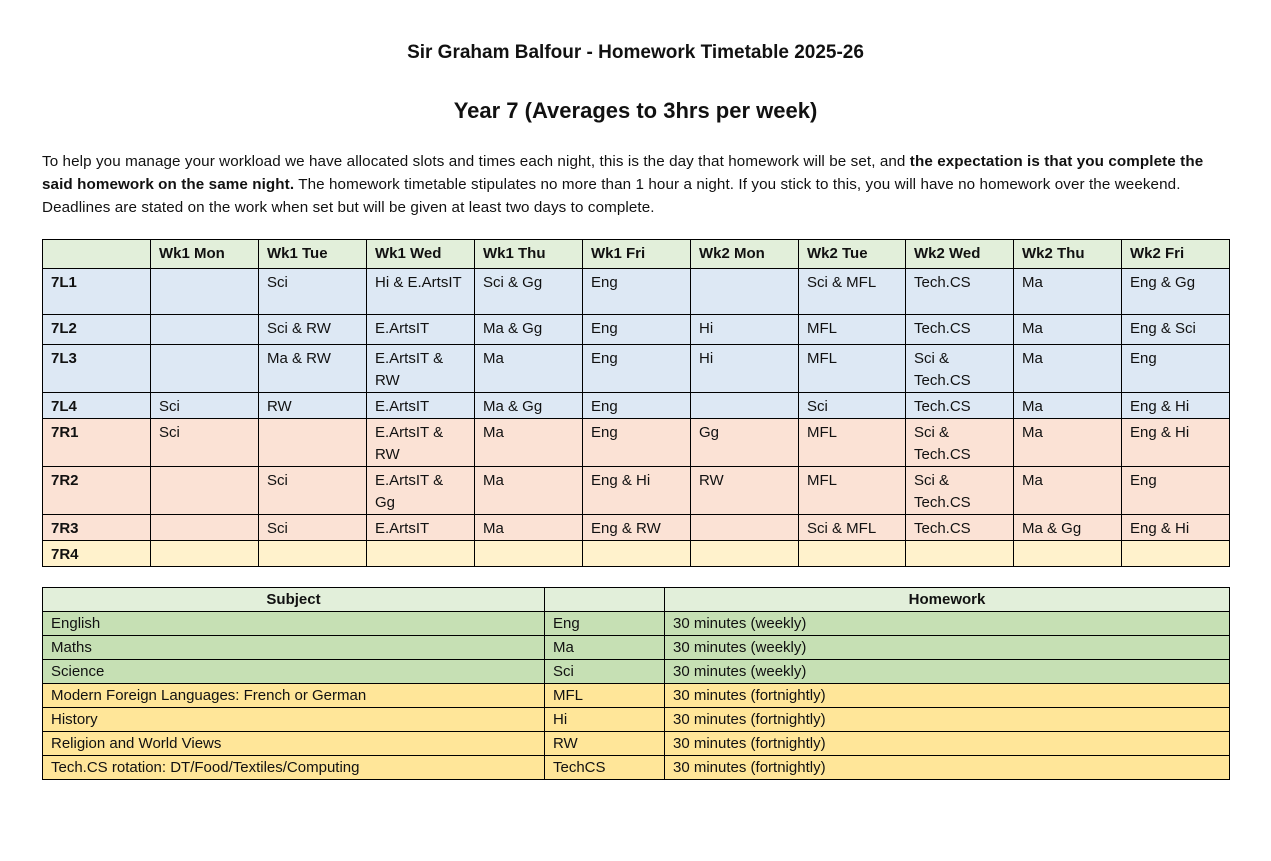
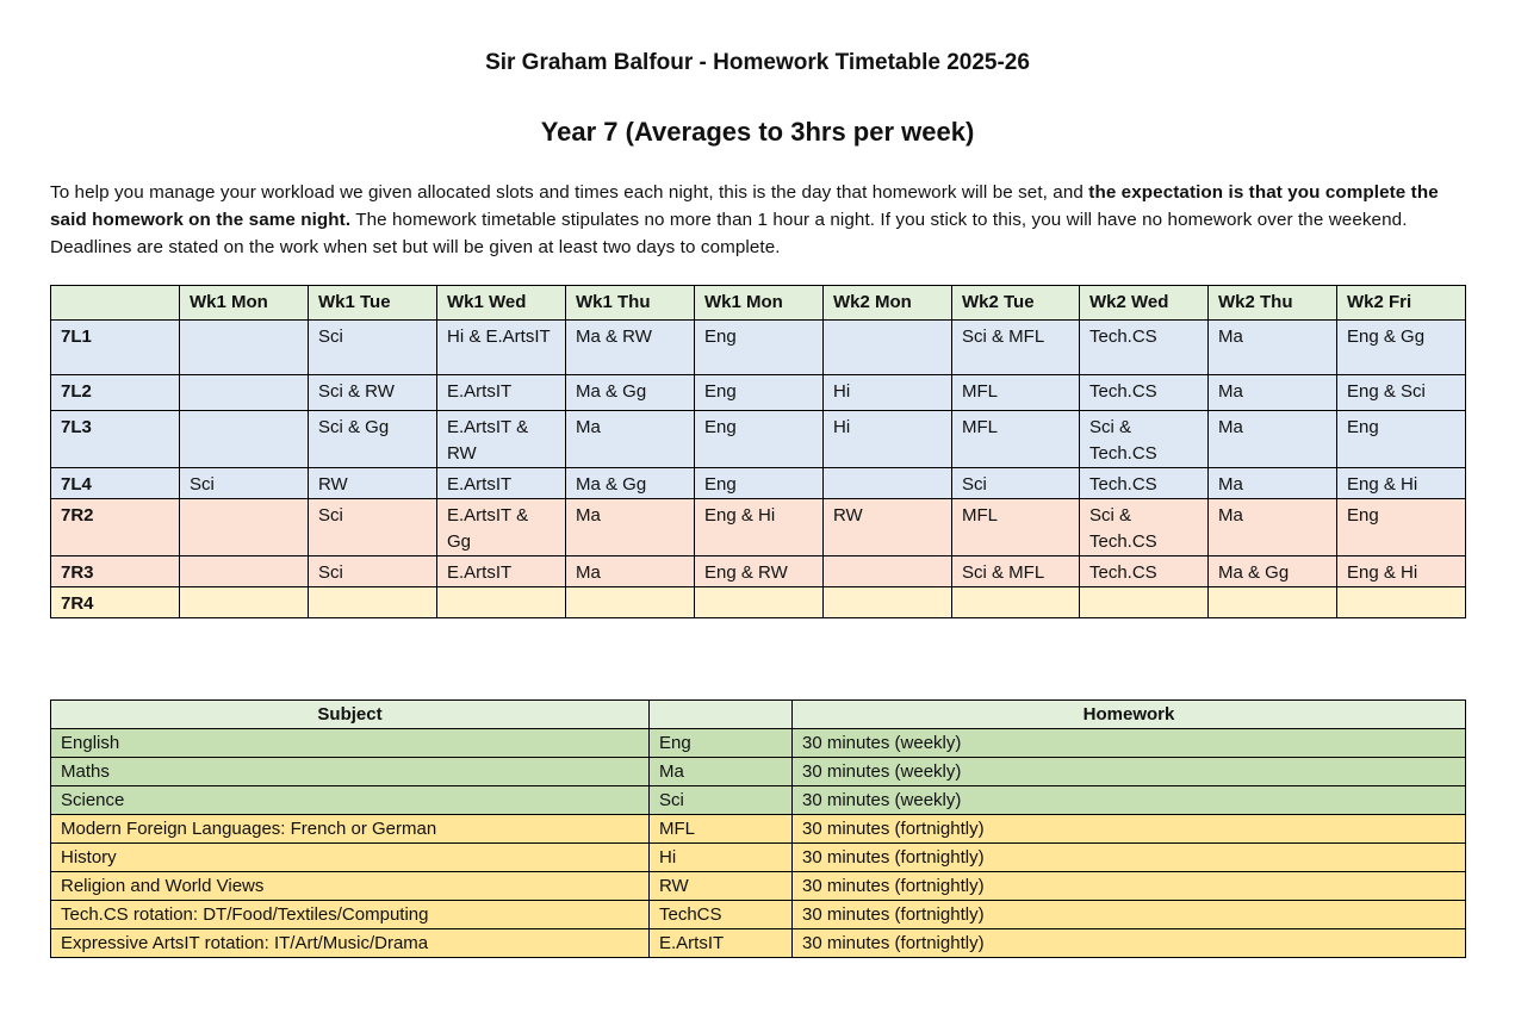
  Sir Graham Balfour - Homework Timetable 2025-26
  Year 7 (Averages to 3hrs per week)
- To help you manage your workload we have allocated slots and times each night, this is the day that homework will be set, and the expectation is that you complete the said homework on the same night. The homework timetable stipulates no more than 1 hour a night. If you stick to this, you will have no homework over the weekend. Deadlines are stated on the work when set but will be given at least two days to complete.
+ To help you manage your workload we given allocated slots and times each night, this is the day that homework will be set, and the expectation is that you complete the said homework on the same night. The homework timetable stipulates no more than 1 hour a night. If you stick to this, you will have no homework over the weekend. Deadlines are stated on the work when set but will be given at least two days to complete.
- 	Wk1 Mon	Wk1 Tue	Wk1 Wed	Wk1 Thu	Wk1 Fri	Wk2 Mon	Wk2 Tue	Wk2 Wed	Wk2 Thu	Wk2 Fri
+ 	Wk1 Mon	Wk1 Tue	Wk1 Wed	Wk1 Thu	Wk1 Mon	Wk2 Mon	Wk2 Tue	Wk2 Wed	Wk2 Thu	Wk2 Fri
- 7L1		Sci	Hi & E.ArtsIT	Sci & Gg	Eng		Sci & MFL	Tech.CS	Ma	Eng & Gg
+ 7L1		Sci	Hi & E.ArtsIT	Ma & RW	Eng		Sci & MFL	Tech.CS	Ma	Eng & Gg
  7L2		Sci & RW	E.ArtsIT	Ma & Gg	Eng	Hi	MFL	Tech.CS	Ma	Eng & Sci
- 7L3		Ma & RW	E.ArtsIT & RW	Ma	Eng	Hi	MFL	Sci & Tech.CS	Ma	Eng
+ 7L3		Sci & Gg	E.ArtsIT & RW	Ma	Eng	Hi	MFL	Sci & Tech.CS	Ma	Eng
  7L4	Sci	RW	E.ArtsIT	Ma & Gg	Eng		Sci	Tech.CS	Ma	Eng & Hi
- 7R1	Sci		E.ArtsIT & RW	Ma	Eng	Gg	MFL	Sci & Tech.CS	Ma	Eng & Hi
  7R2		Sci	E.ArtsIT & Gg	Ma	Eng & Hi	RW	MFL	Sci & Tech.CS	Ma	Eng
  7R3		Sci	E.ArtsIT	Ma	Eng & RW		Sci & MFL	Tech.CS	Ma & Gg	Eng & Hi
  7R4
  Subject		Homework
  English	Eng	30 minutes (weekly)
  Maths	Ma	30 minutes (weekly)
  Science	Sci	30 minutes (weekly)
  Modern Foreign Languages: French or German	MFL	30 minutes (fortnightly)
  History	Hi	30 minutes (fortnightly)
  Religion and World Views	RW	30 minutes (fortnightly)
  Tech.CS rotation: DT/Food/Textiles/Computing	TechCS	30 minutes (fortnightly)
+ Expressive ArtsIT rotation: IT/Art/Music/Drama	E.ArtsIT	30 minutes (fortnightly)
